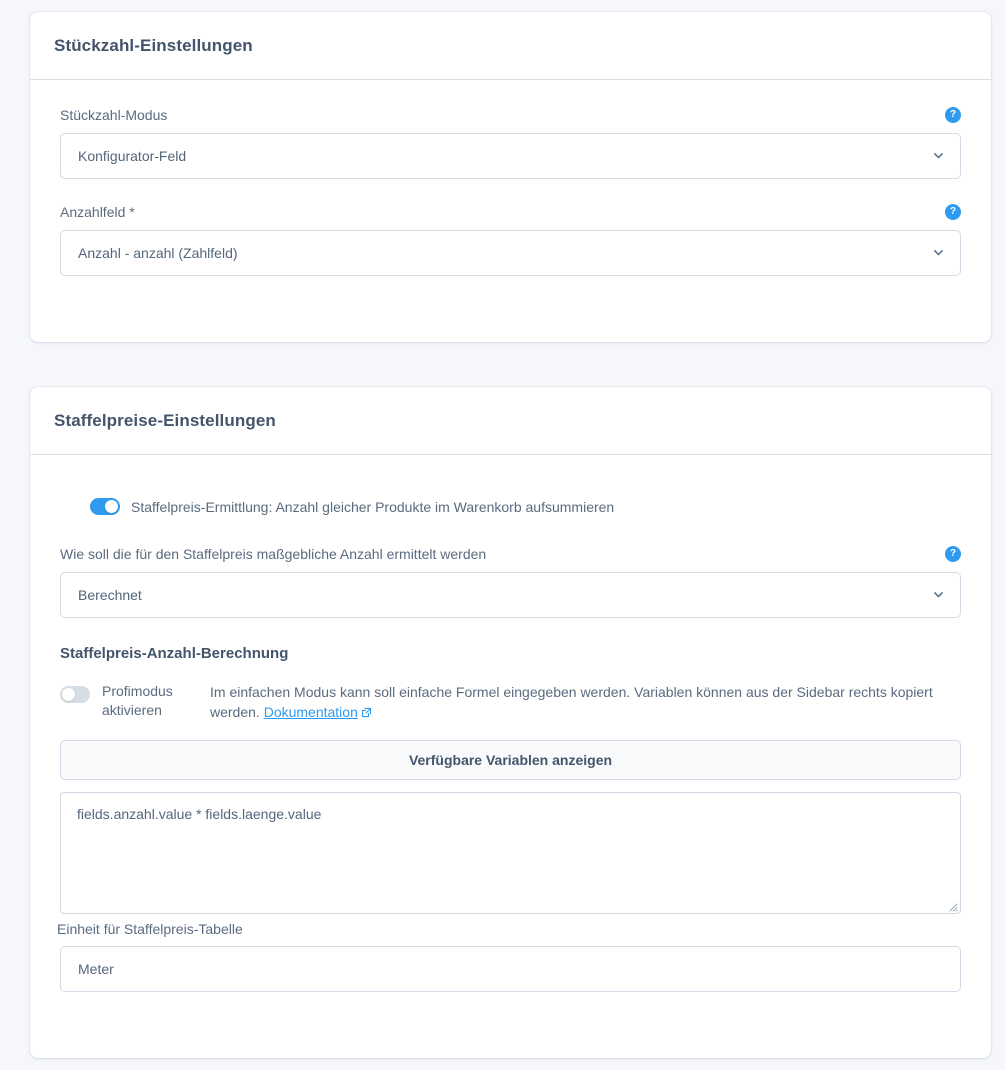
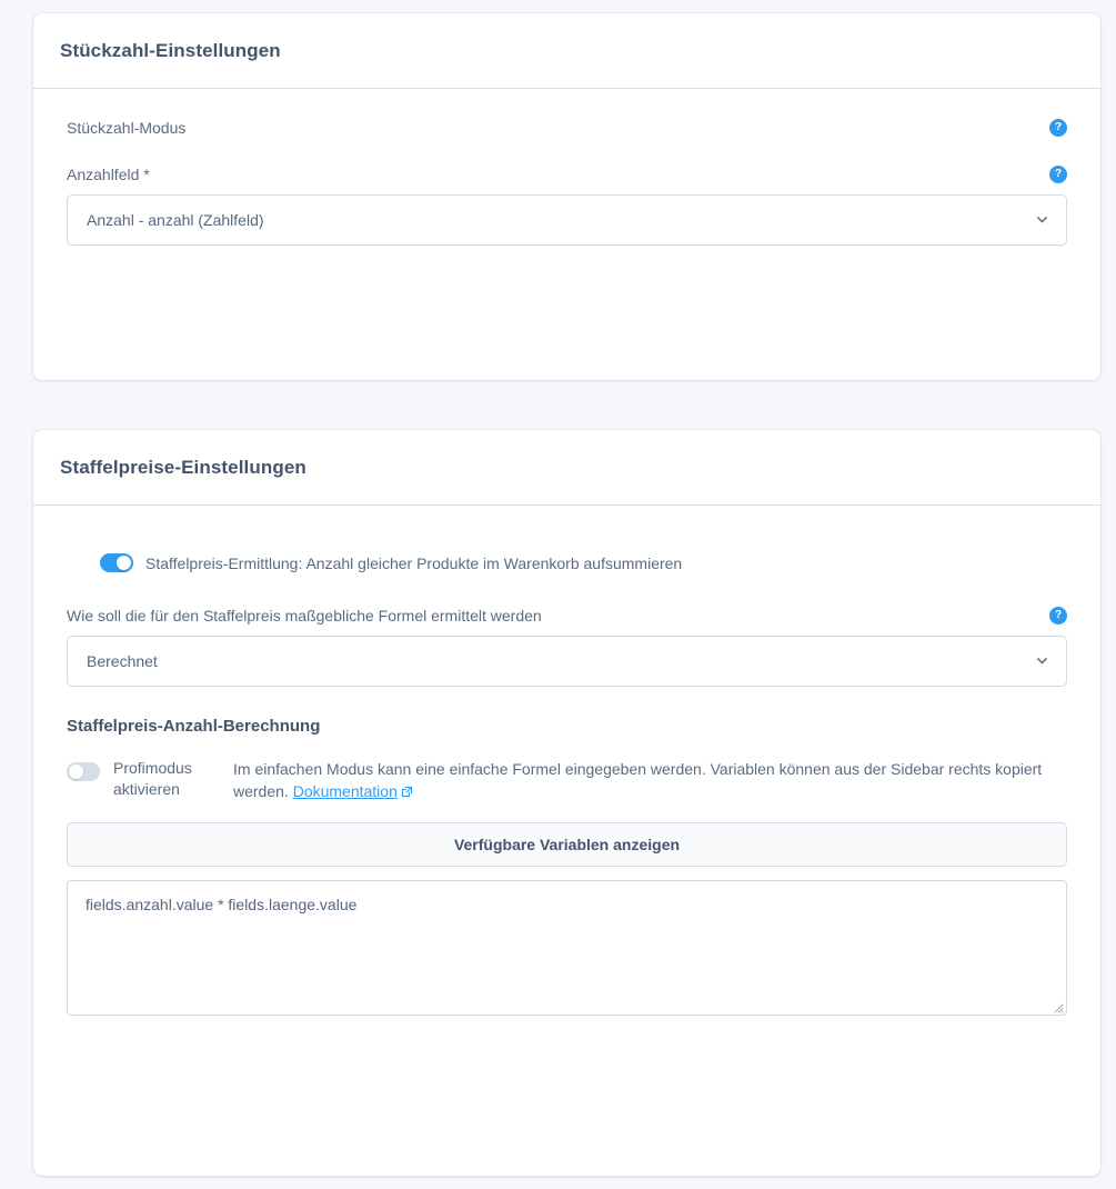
  Stückzahl-Einstellungen
  Stückzahl-Modus
  ?
- Konfigurator-Feld
  Anzahlfeld *
  ?
  Anzahl - anzahl (Zahlfeld)
  Staffelpreise-Einstellungen
  Staffelpreis-Ermittlung: Anzahl gleicher Produkte im Warenkorb aufsummieren
- Wie soll die für den Staffelpreis maßgebliche Anzahl ermittelt werden
+ Wie soll die für den Staffelpreis maßgebliche Formel ermittelt werden
  ?
  Berechnet
  Staffelpreis-Anzahl-Berechnung
  Profimodus aktivieren
- Im einfachen Modus kann soll einfache Formel eingegeben werden. Variablen können aus der Sidebar rechts kopiert werden. Dokumentation
+ Im einfachen Modus kann eine einfache Formel eingegeben werden. Variablen können aus der Sidebar rechts kopiert werden. Dokumentation
  Verfügbare Variablen anzeigen
  fields.anzahl.value * fields.laenge.value
- Einheit für Staffelpreis-Tabelle
- Meter
